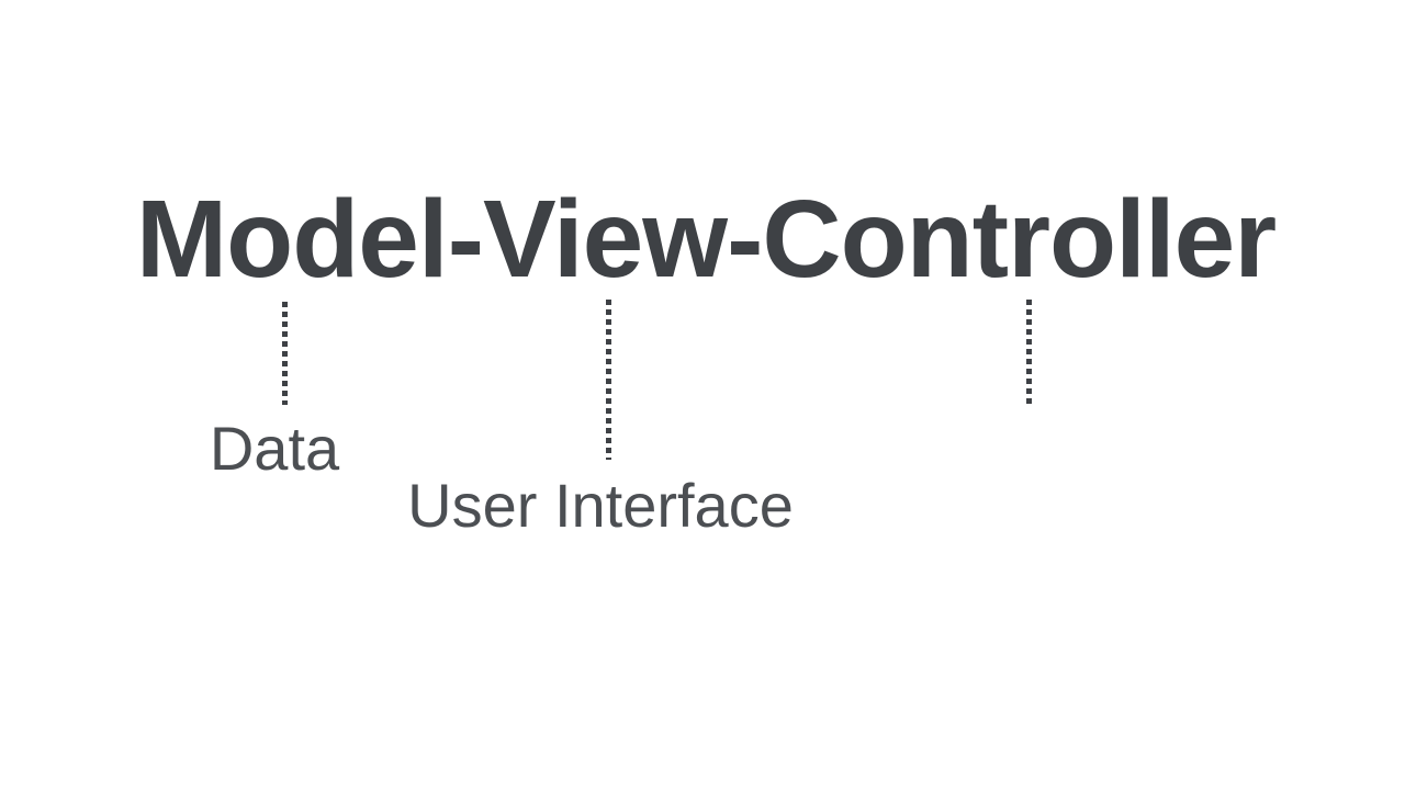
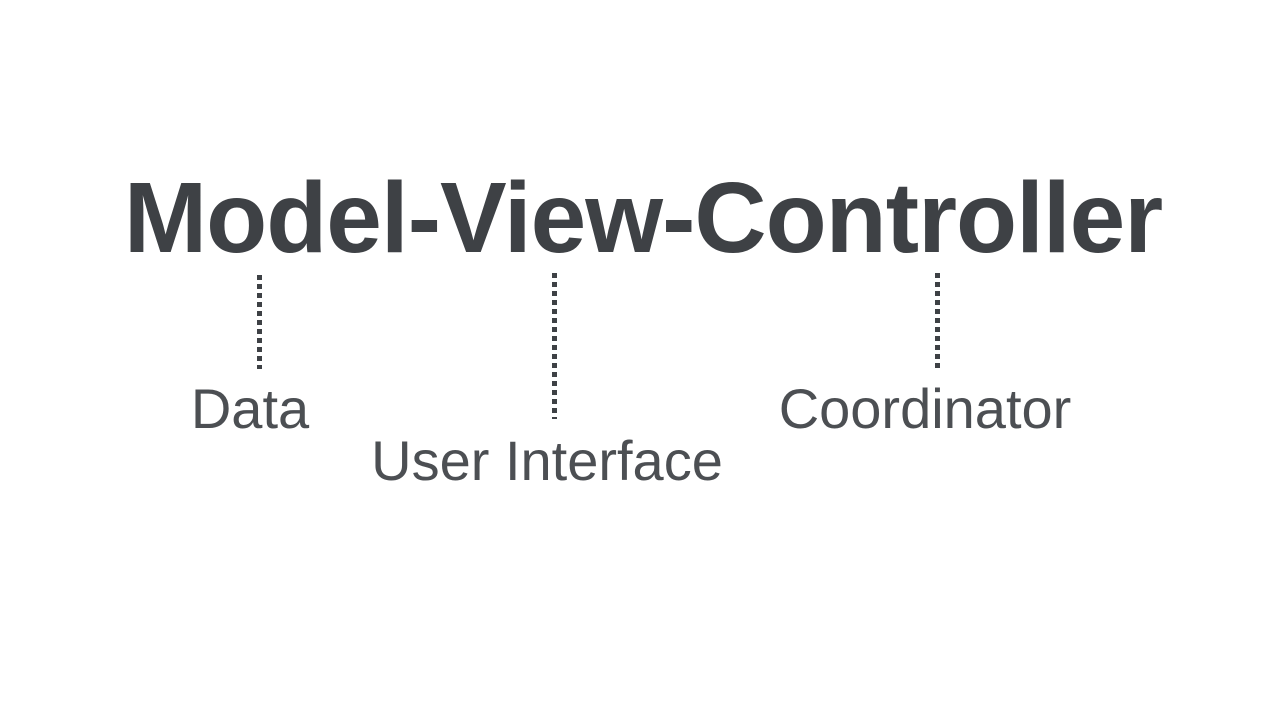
  Model-View-Controller
  Data
  User Interface
+ Coordinator
